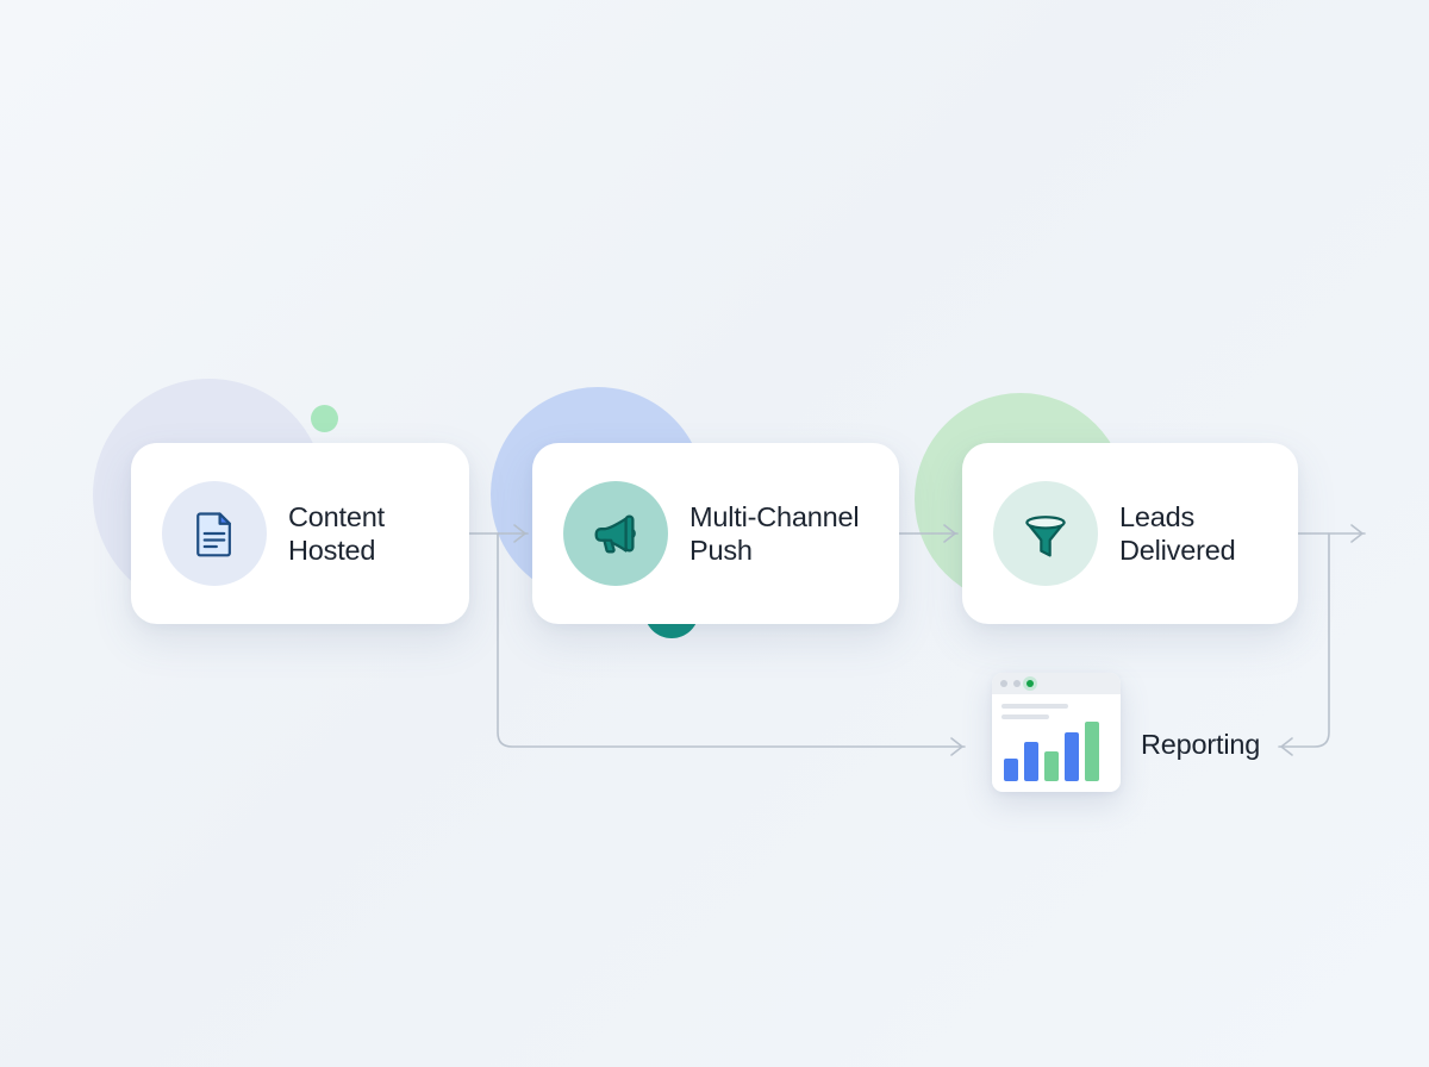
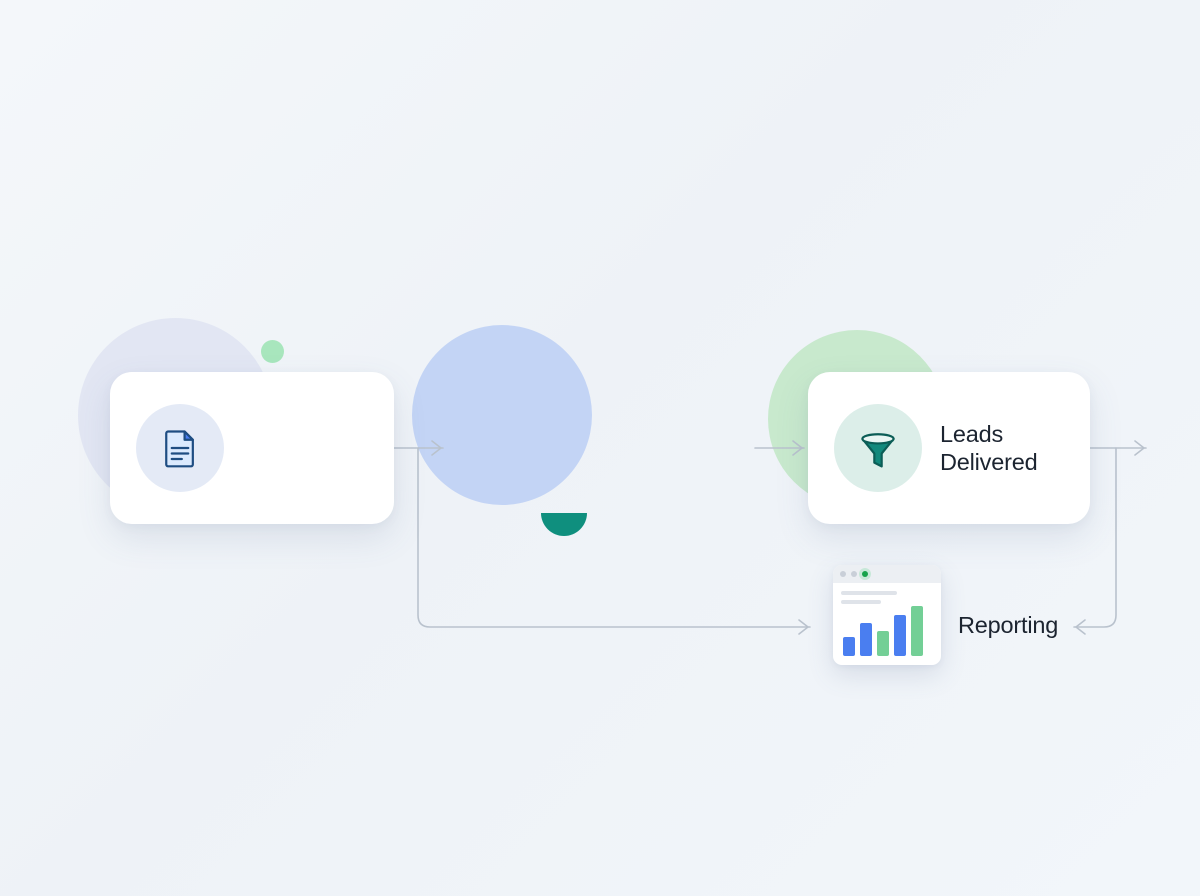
- Content
- Hosted
- Multi-Channel
- Push
  Leads
  Delivered
  Reporting
